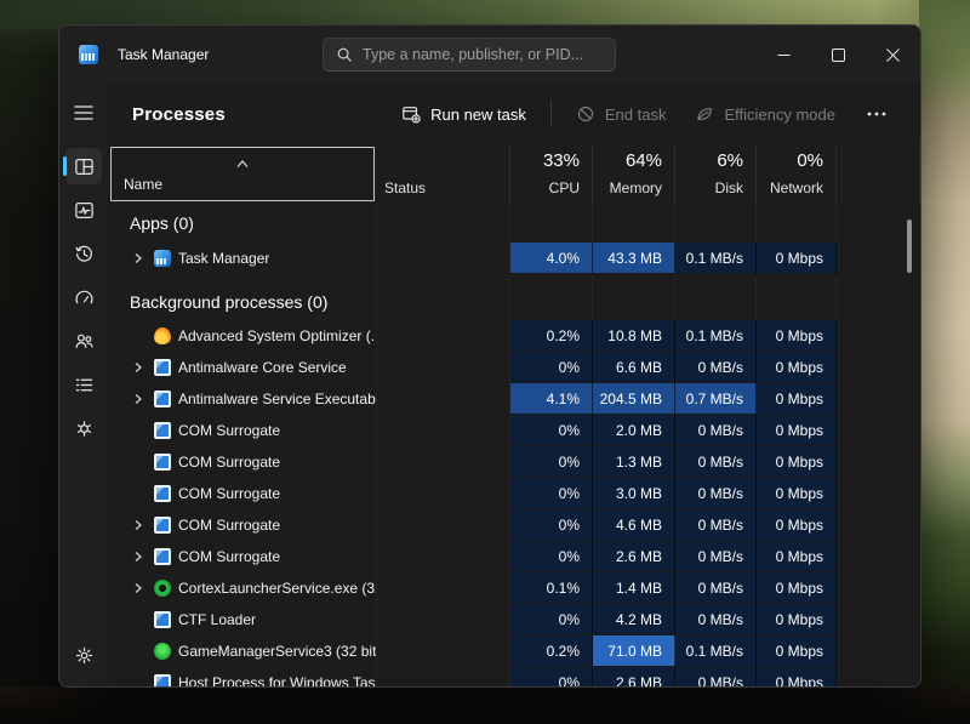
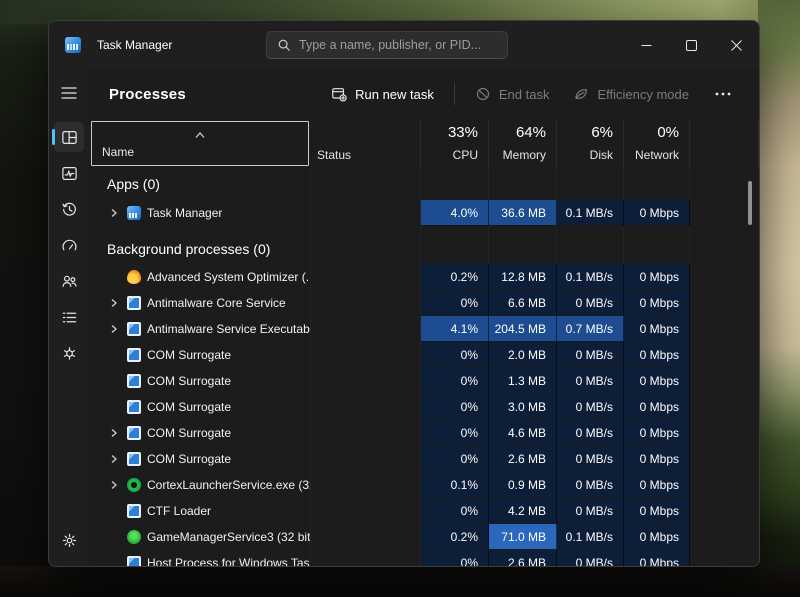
  Task Manager
  Type a name, publisher, or PID...
  Processes
  Run new task
  End task
  Efficiency mode
  Name
  Status
  33%
  CPU
  64%
  Memory
  6%
  Disk
  0%
  Network
  Apps (0)
  Task Manager
  4.0%
- 43.3 MB
+ 36.6 MB
  0.1 MB/s
  0 Mbps
  Background processes (0)
  Advanced System Optimizer (.
  0.2%
- 10.8 MB
+ 12.8 MB
  0.1 MB/s
  0 Mbps
  Antimalware Core Service
  0%
  6.6 MB
  0 MB/s
  0 Mbps
  Antimalware Service Executab
  4.1%
  204.5 MB
  0.7 MB/s
  0 Mbps
  COM Surrogate
  0%
  2.0 MB
  0 MB/s
  0 Mbps
  COM Surrogate
  0%
  1.3 MB
  0 MB/s
  0 Mbps
  COM Surrogate
  0%
  3.0 MB
  0 MB/s
  0 Mbps
  COM Surrogate
  0%
  4.6 MB
  0 MB/s
  0 Mbps
  COM Surrogate
  0%
  2.6 MB
  0 MB/s
  0 Mbps
  CortexLauncherService.exe (3
  0.1%
- 1.4 MB
+ 0.9 MB
  0 MB/s
  0 Mbps
  CTF Loader
  0%
  4.2 MB
  0 MB/s
  0 Mbps
  GameManagerService3 (32 bit
  0.2%
  71.0 MB
  0.1 MB/s
  0 Mbps
  Host Process for Windows Tas
  0%
  2.6 MB
  0 MB/s
  0 Mbps
